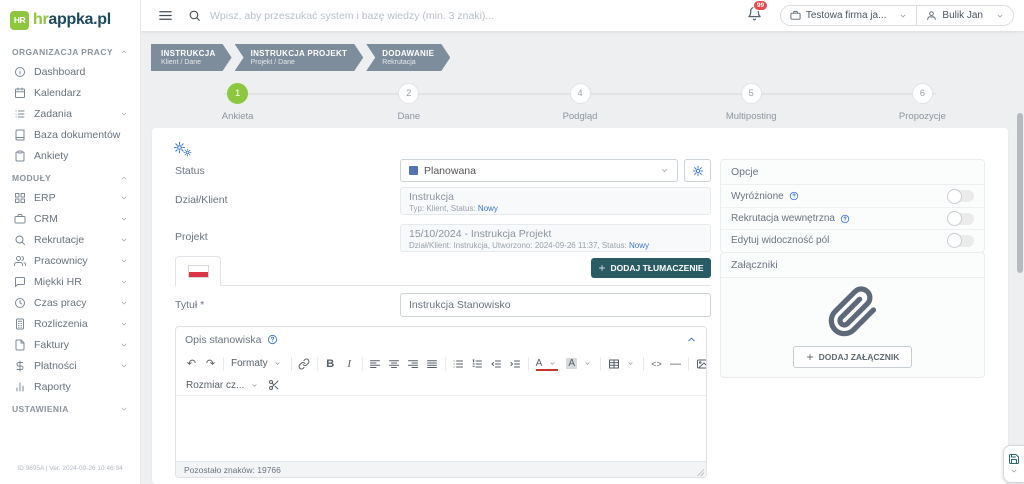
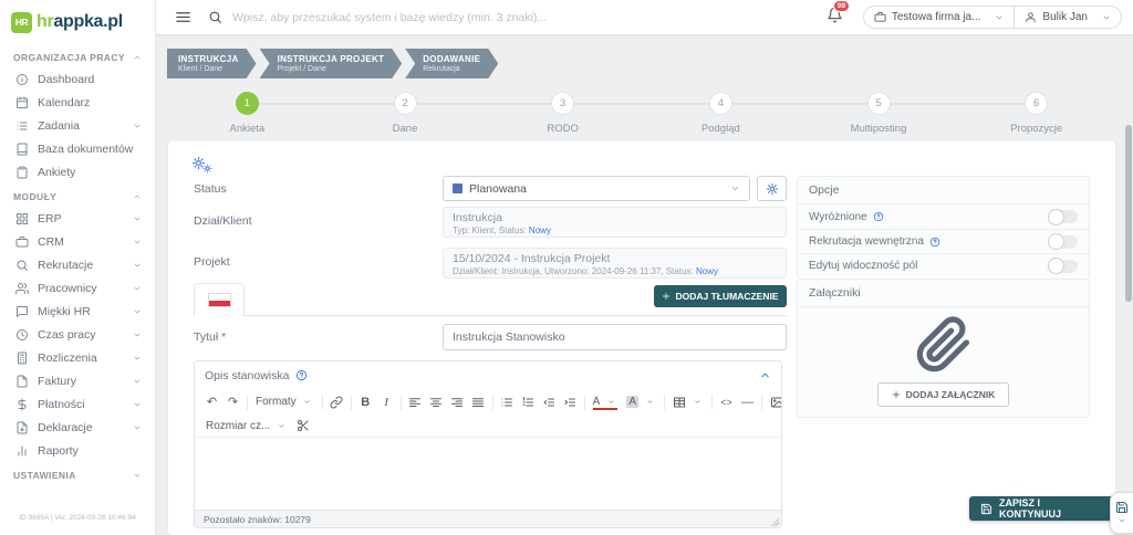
  HR
  hrappka.pl
  ORGANIZACJA PRACY
  Dashboard
  Kalendarz
  Zadania
  Baza dokumentów
  Ankiety
  MODUŁY
  ERP
  CRM
  Rekrutacje
  Pracownicy
  Miękki HR
  Czas pracy
  Rozliczenia
  Faktury
  Płatności
+ Deklaracje
  Raporty
  USTAWIENIA
  Wpisz, aby przeszukać system i bazę wiedzy (min. 3 znaki)...
  Testowa firma ja...
  Bulik Jan
  INSTRUKCJA
  INSTRUKCJA PROJEKT
  DODAWANIE
  1
  Ankieta
  2
  Dane
+ 3
+ RODO
  4
  Podgląd
  5
  Multiposting
  6
  Propozycje
  Status
  Planowana
  Dział/Klient
  Instrukcja
  Typ: Klient, Status: Nowy
  Projekt
  15/10/2024 - Instrukcja Projekt
  Dział/Klient: Instrukcja, Utworzono: 2024-09-26 11:37, Status: Nowy
  DODAJ TŁUMACZENIE
  Tytuł *
  Instrukcja Stanowisko
  Opis stanowiska
  ↶
  ↷
  Formaty
  B
  I
  A
  A
  <>
  —
  Rozmiar cz...
- Pozostało znaków: 19766
+ Pozostało znaków: 10279
  Opcje
  Wyróżnione
  Rekrutacja wewnętrzna
  Edytuj widoczność pól
  Załączniki
  DODAJ ZAŁĄCZNIK
+ ZAPISZ I KONTYNUUJ
